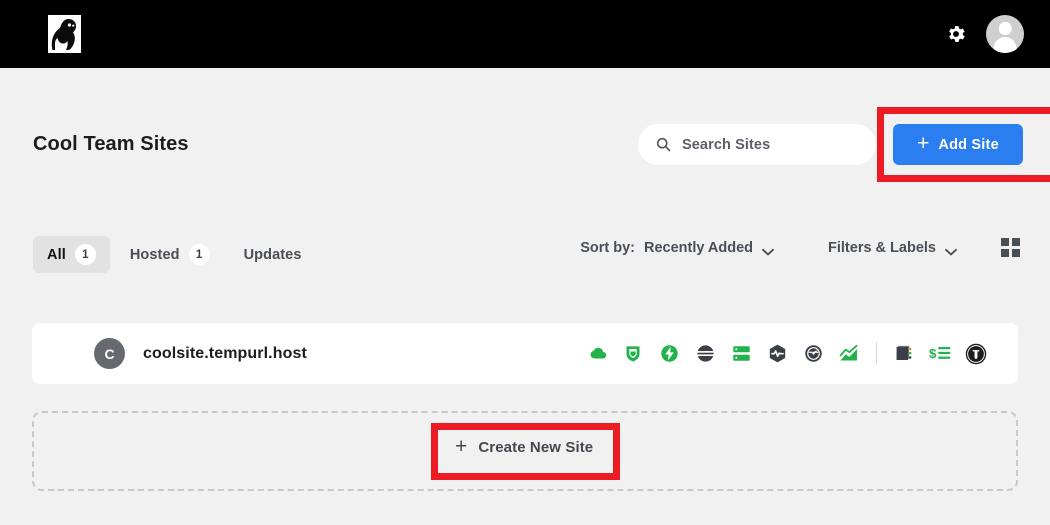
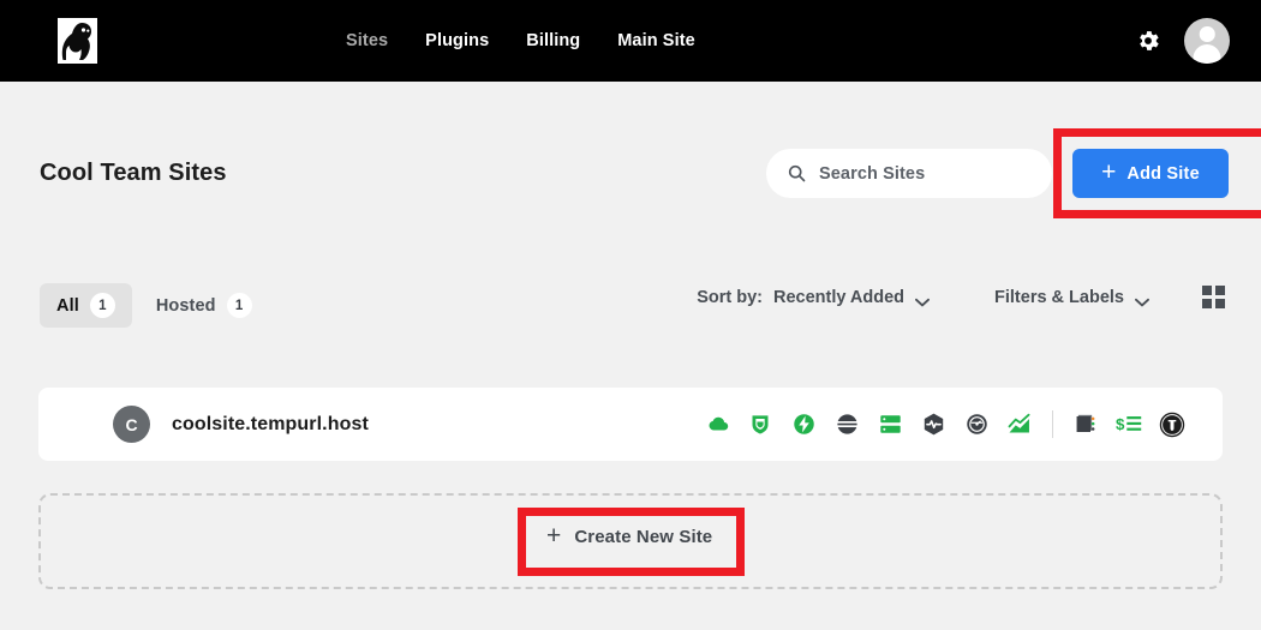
+ Sites
+ Plugins
+ Billing
+ Main Site
  Cool Team Sites
  Search Sites
  +
  Add Site
  All
  1
  Hosted
  1
- Updates
  Sort by:
  Recently Added
  Filters & Labels
  C
  coolsite.tempurl.host
  $
  +
  Create New Site
